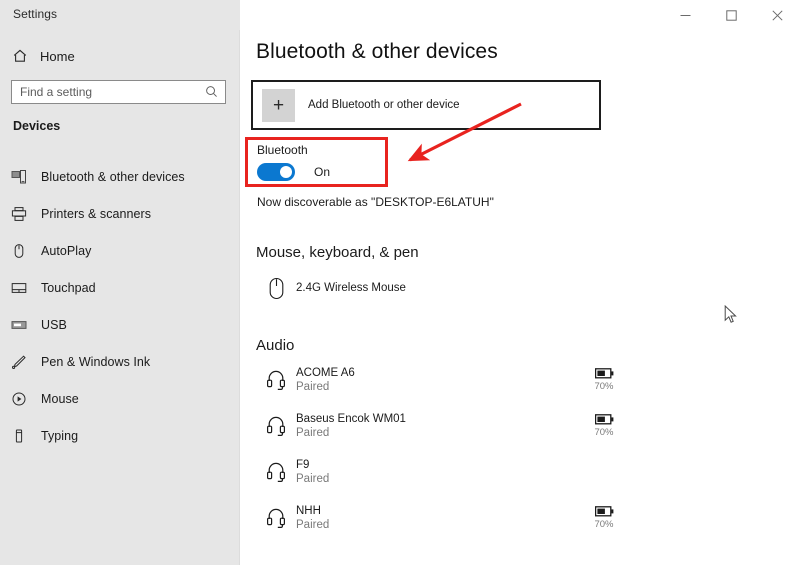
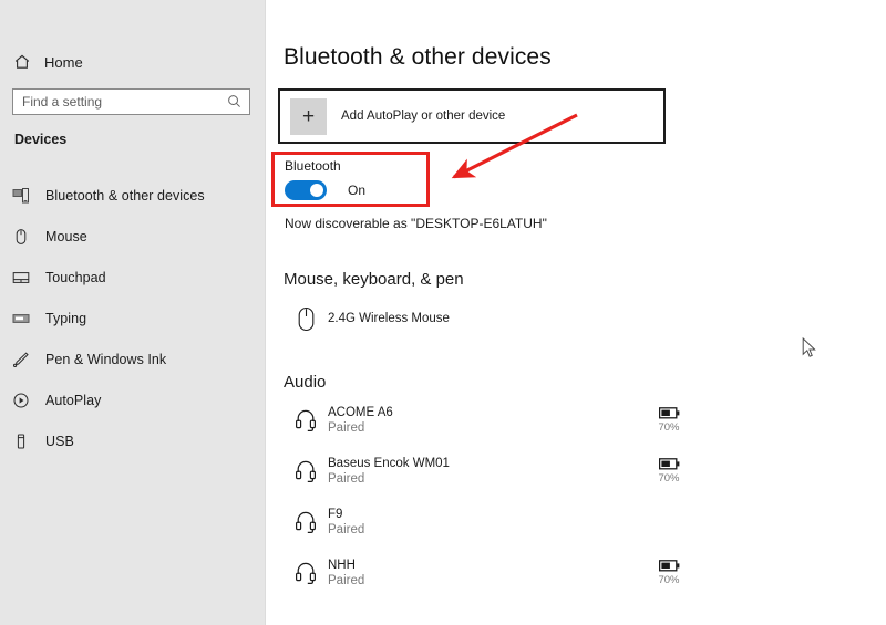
  Home
  Find a setting
  Devices
  Bluetooth & other devices
- Printers & scanners
- AutoPlay
+ Mouse
  Touchpad
- USB
+ Typing
  Pen & Windows Ink
- Mouse
+ AutoPlay
- Typing
+ USB
  Bluetooth & other devices
  +
- Add Bluetooth or other device
+ Add AutoPlay or other device
  Bluetooth
  On
  Now discoverable as "DESKTOP-E6LATUH"
  Mouse, keyboard, & pen
  2.4G Wireless Mouse
  Audio
  ACOME A6
  Paired
  70%
  Baseus Encok WM01
  Paired
  70%
  F9
  Paired
  NHH
  Paired
  70%
- Settings
